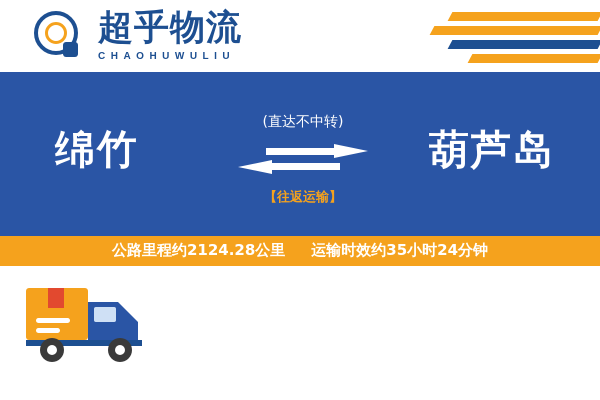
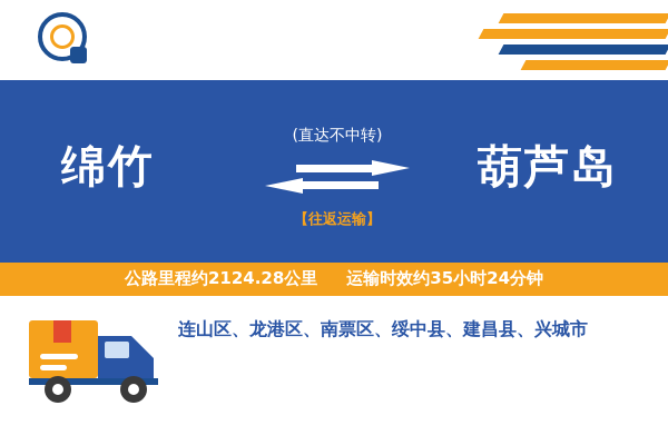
- 超乎物流
- CHAOHUWULIU
  绵竹
  葫芦岛
  (直达不中转)
  【往返运输】
  公路里程约2124.28公里
  运输时效约35小时24分钟
+ 连山区、龙港区、南票区、绥中县、建昌县、兴城市
